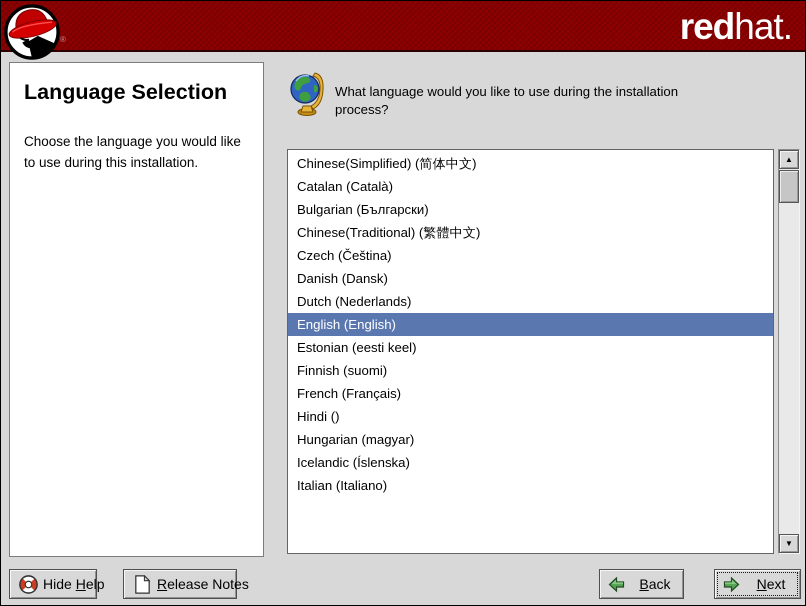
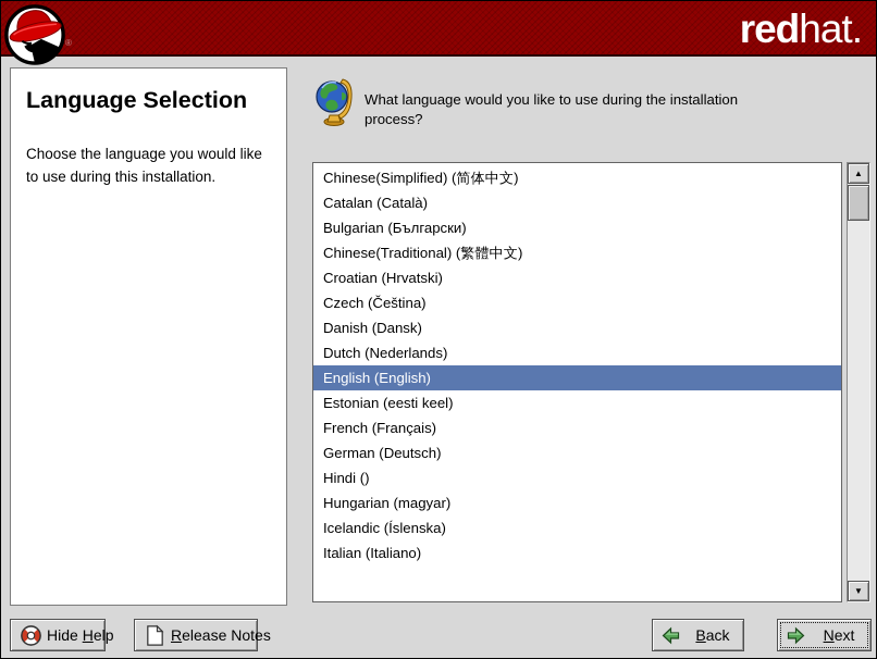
  redhat.
  ®
  Language Selection
  Choose the language you would like to use during this installation.
  What language would you like to use during the installation process?
  Chinese(Simplified) (简体中文)
  Catalan (Català)
  Bulgarian (Български)
  Chinese(Traditional) (繁體中文)
+ Croatian (Hrvatski)
  Czech (Čeština)
  Danish (Dansk)
  Dutch (Nederlands)
  English (English)
  Estonian (eesti keel)
- Finnish (suomi)
  French (Français)
+ German (Deutsch)
  Hindi ()
  Hungarian (magyar)
  Icelandic (Íslenska)
  Italian (Italiano)
  ▲
  ▼
  Hide Help
  Release Notes
  Back
  Next
